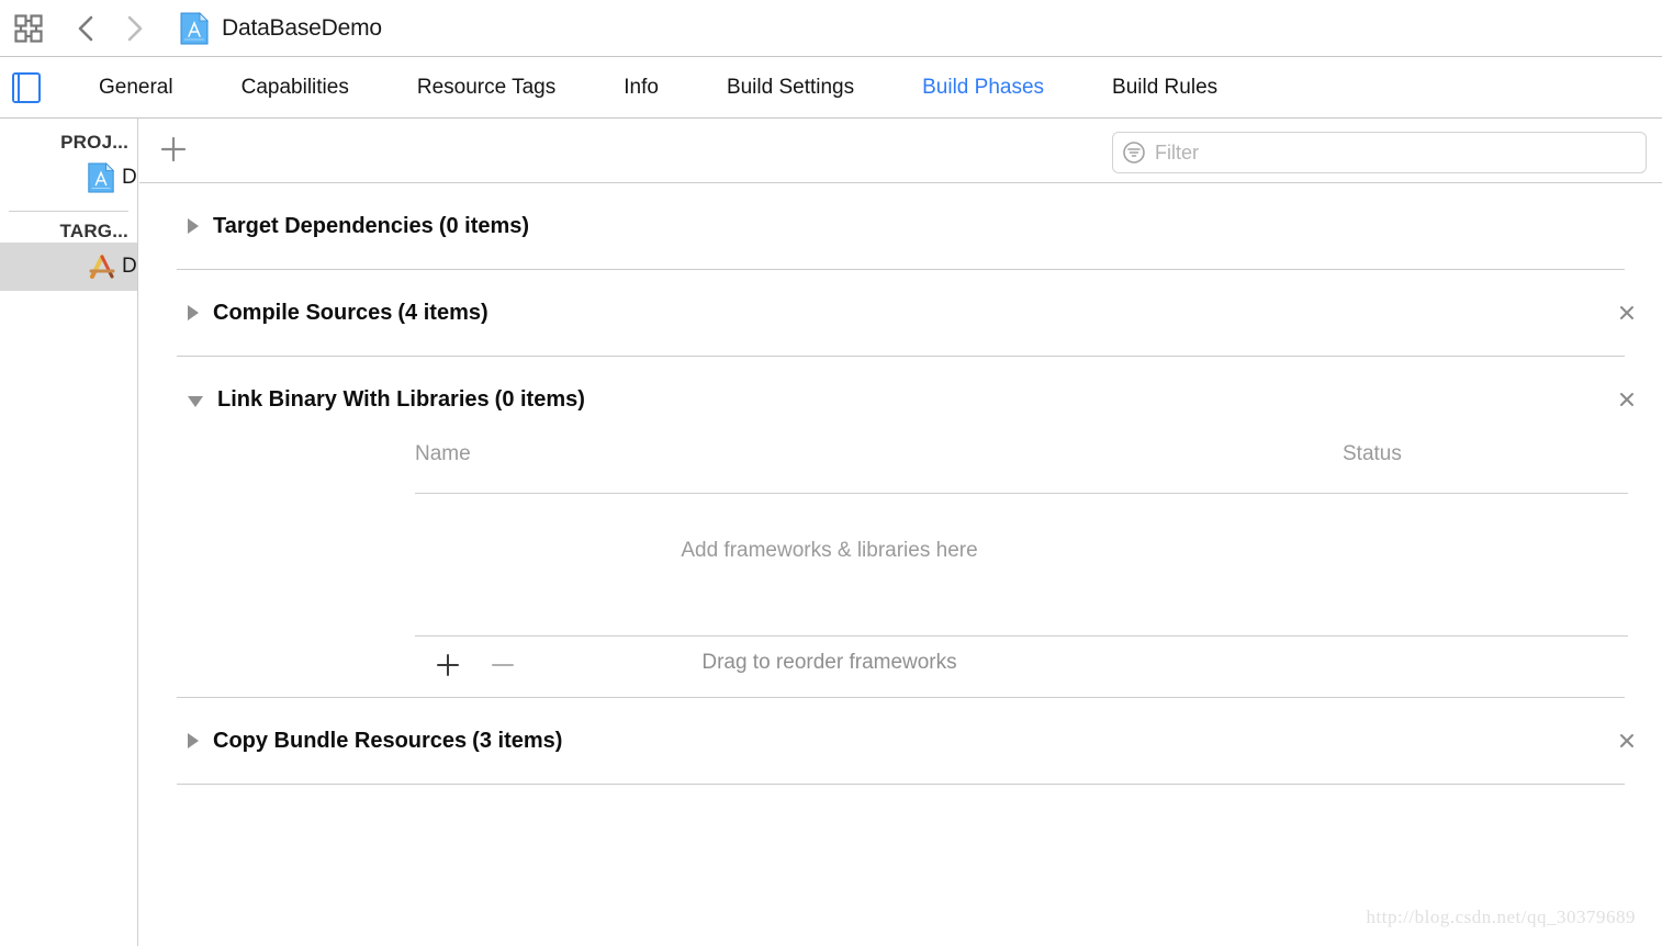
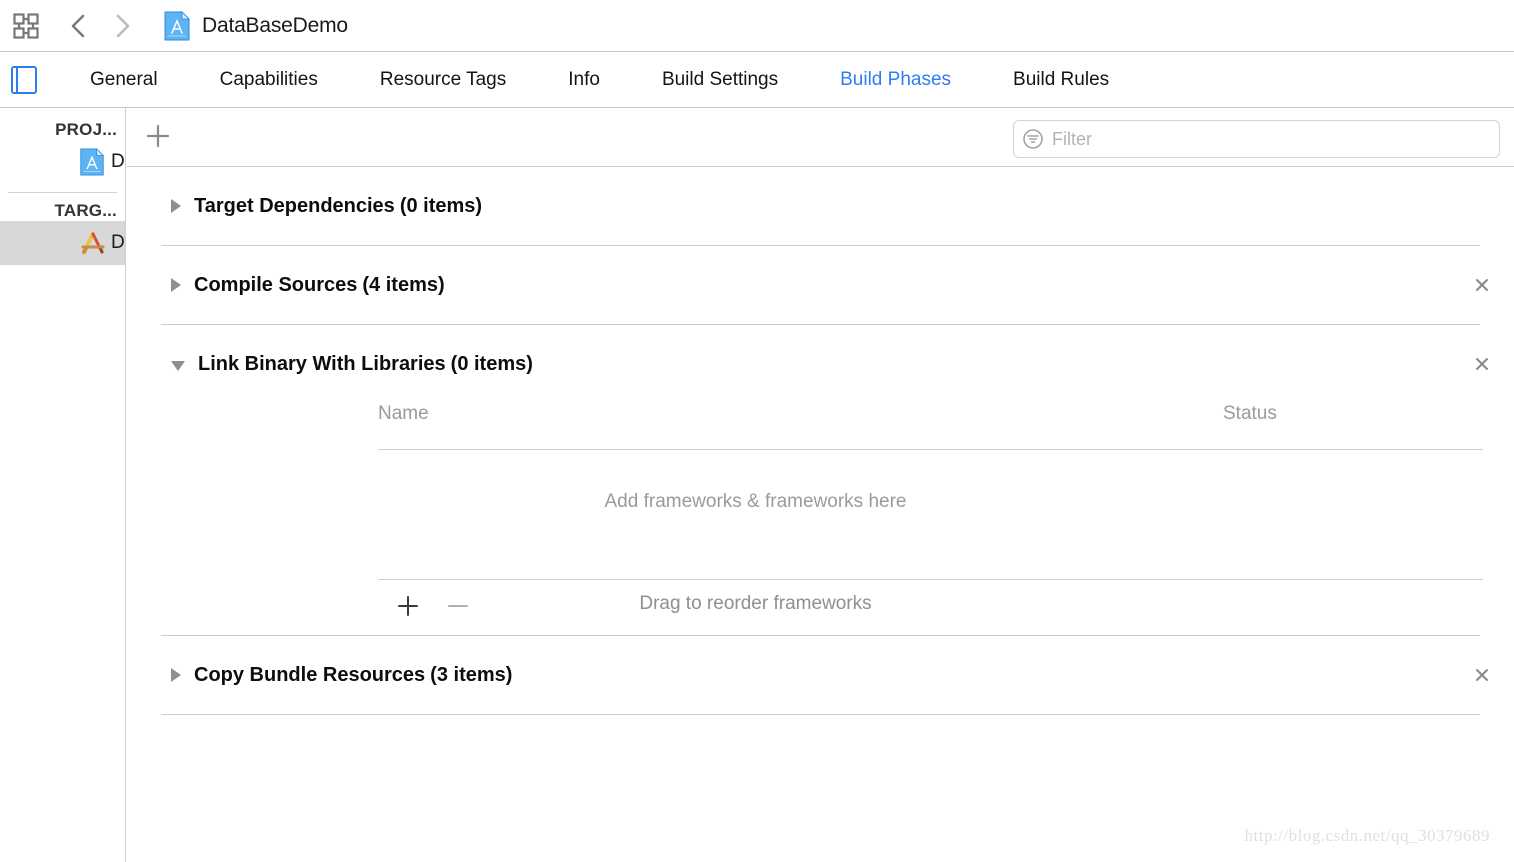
  DataBaseDemo
  General
  Capabilities
  Resource Tags
  Info
  Build Settings
  Build Phases
  Build Rules
  PROJ...
  D
  TARG...
  D
  Filter
  Target Dependencies
  (0 items)
  Compile Sources
  (4 items)
  Link Binary With Libraries
  (0 items)
  Name
  Status
- Add frameworks & libraries here
+ Add frameworks & frameworks here
  Drag to reorder frameworks
  Copy Bundle Resources
  (3 items)
  http://blog.csdn.net/qq_30379689
